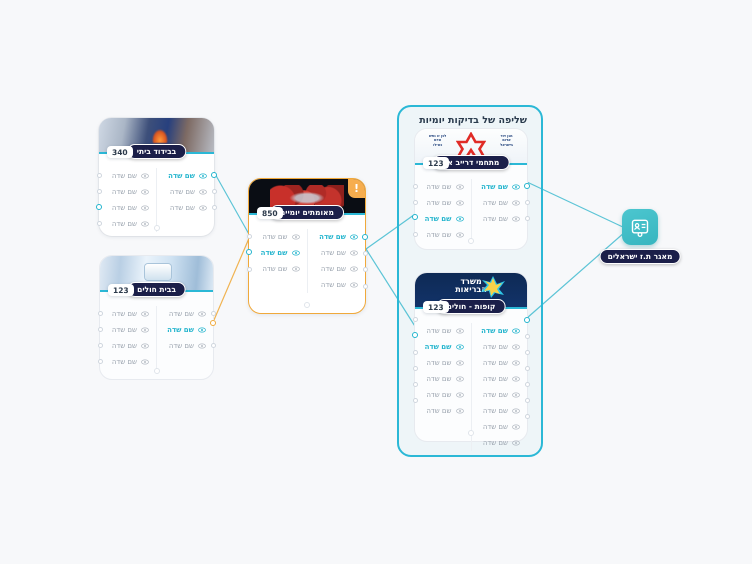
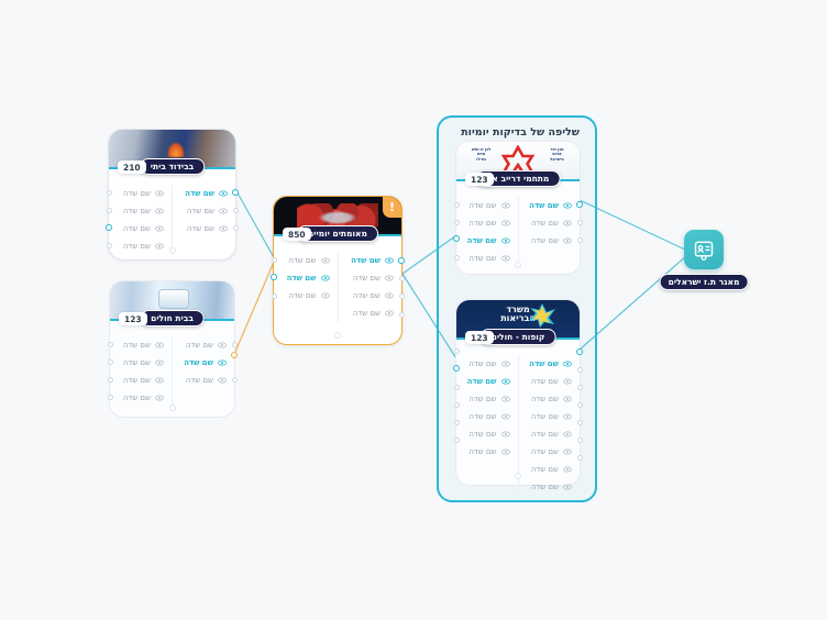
  שליפה של בדיקות יומיות
- 340
+ 210
  בבידוד ביתי
  שם שדה
  שם שדה
  שם שדה
  שם שדה
  שם שדה
  שם שדה
  שם שדה
  123
  בבית חולים
  שם שדה
  שם שדה
  שם שדה
  שם שדה
  שם שדה
  שם שדה
  שם שדה
  !
  850
  מאומתים יומיים
  שם שדה
  שם שדה
  שם שדה
  שם שדה
  שם שדה
  שם שדה
  שם שדה
  123
  מתחמי דרייב א
  שם שדה
  שם שדה
  שם שדה
  שם שדה
  שם שדה
  שם שדה
  שם שדה
  משרד
  בריאות
  123
  קופות - חולים
  שם שדה
  שם שדה
  שם שדה
  שם שדה
  שם שדה
  שם שדה
  שם שדה
  שם שדה
  שם שדה
  שם שדה
  שם שדה
  שם שדה
  שם שדה
  שם שדה
  מאגר ת.ז ישראלים
